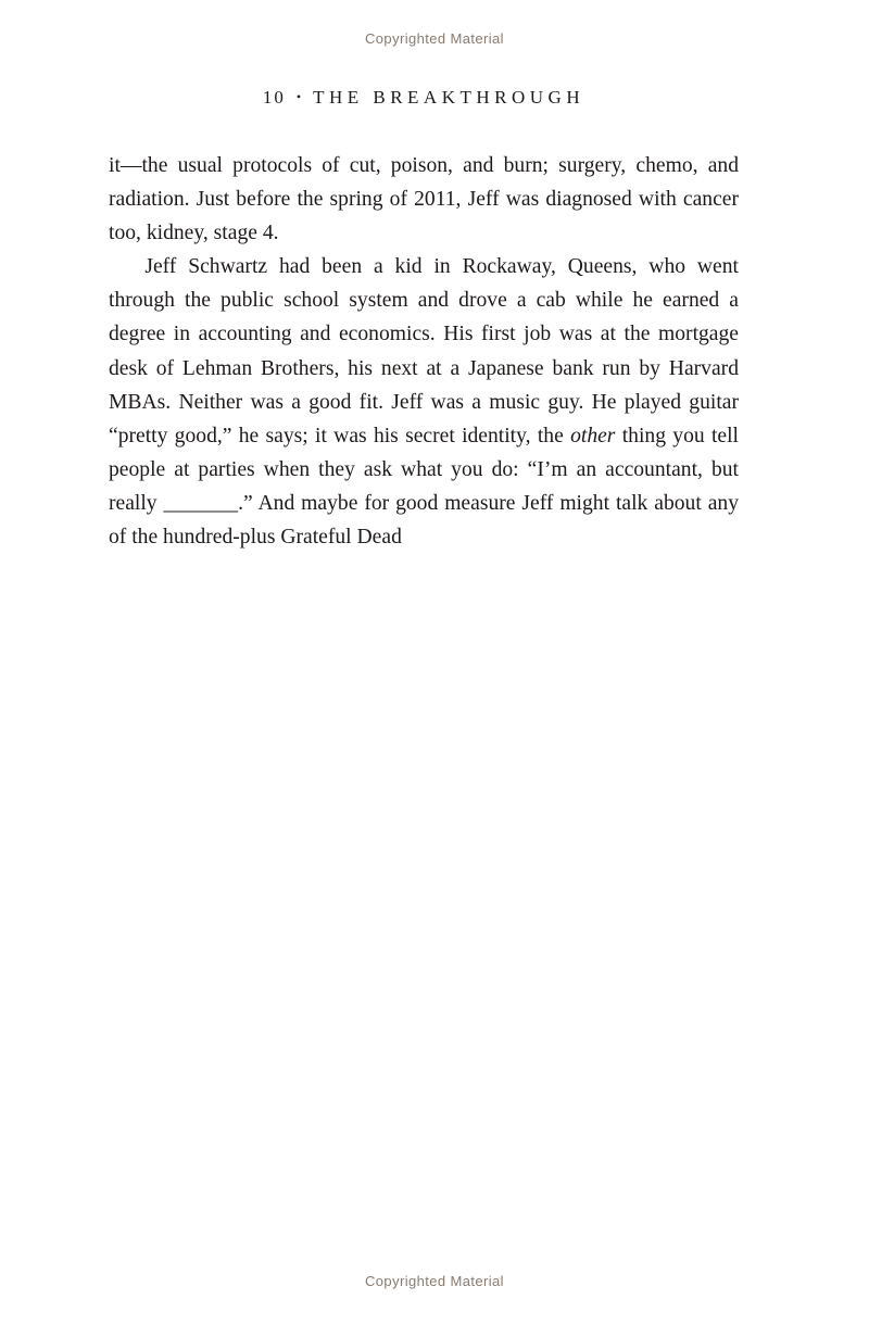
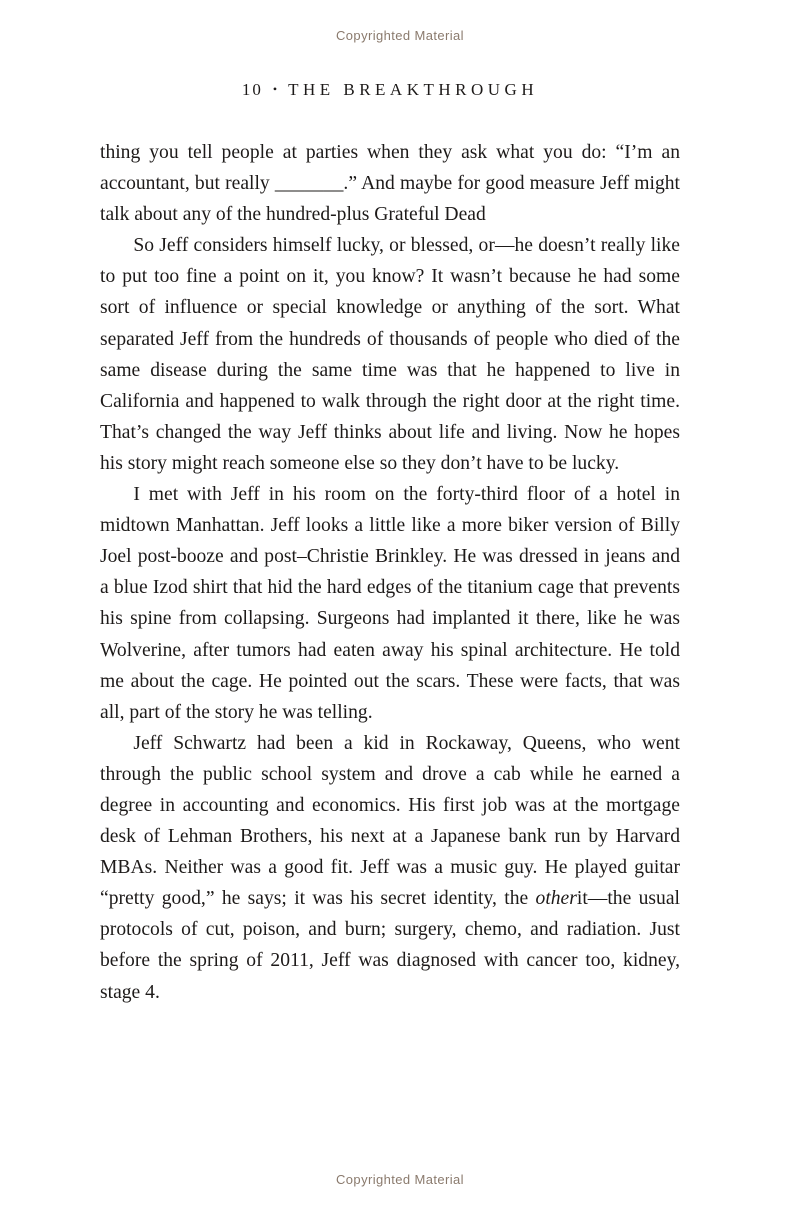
  Copyrighted Material
  10 • THE BREAKTHROUGH
- it—the usual protocols of cut, poison, and burn; surgery, chemo, and radiation. Just before the spring of 2011, Jeff was diagnosed with cancer too, kidney, stage 4.
+ thing you tell people at parties when they ask what you do: “I’m an accountant, but really _______.” And maybe for good measure Jeff might talk about any of the hundred-plus Grateful Dead
+ So Jeff considers himself lucky, or blessed, or—he doesn’t really like to put too fine a point on it, you know? It wasn’t because he had some sort of influence or special knowledge or anything of the sort. What separated Jeff from the hundreds of thousands of people who died of the same disease during the same time was that he happened to live in California and happened to walk through the right door at the right time. That’s changed the way Jeff thinks about life and living. Now he hopes his story might reach someone else so they don’t have to be lucky.
+ I met with Jeff in his room on the forty-third floor of a hotel in midtown Manhattan. Jeff looks a little like a more biker version of Billy Joel post-booze and post–Christie Brinkley. He was dressed in jeans and a blue Izod shirt that hid the hard edges of the titanium cage that prevents his spine from collapsing. Surgeons had implanted it there, like he was Wolverine, after tumors had eaten away his spinal architecture. He told me about the cage. He pointed out the scars. These were facts, that was all, part of the story he was telling.
- Jeff Schwartz had been a kid in Rockaway, Queens, who went through the public school system and drove a cab while he earned a degree in accounting and economics. His first job was at the mortgage desk of Lehman Brothers, his next at a Japanese bank run by Harvard MBAs. Neither was a good fit. Jeff was a music guy. He played guitar “pretty good,” he says; it was his secret identity, the other thing you tell people at parties when they ask what you do: “I’m an accountant, but really _______.” And maybe for good measure Jeff might talk about any of the hundred-plus Grateful Dead
+ Jeff Schwartz had been a kid in Rockaway, Queens, who went through the public school system and drove a cab while he earned a degree in accounting and economics. His first job was at the mortgage desk of Lehman Brothers, his next at a Japanese bank run by Harvard MBAs. Neither was a good fit. Jeff was a music guy. He played guitar “pretty good,” he says; it was his secret identity, the otherit—the usual protocols of cut, poison, and burn; surgery, chemo, and radiation. Just before the spring of 2011, Jeff was diagnosed with cancer too, kidney, stage 4.
  Copyrighted Material
